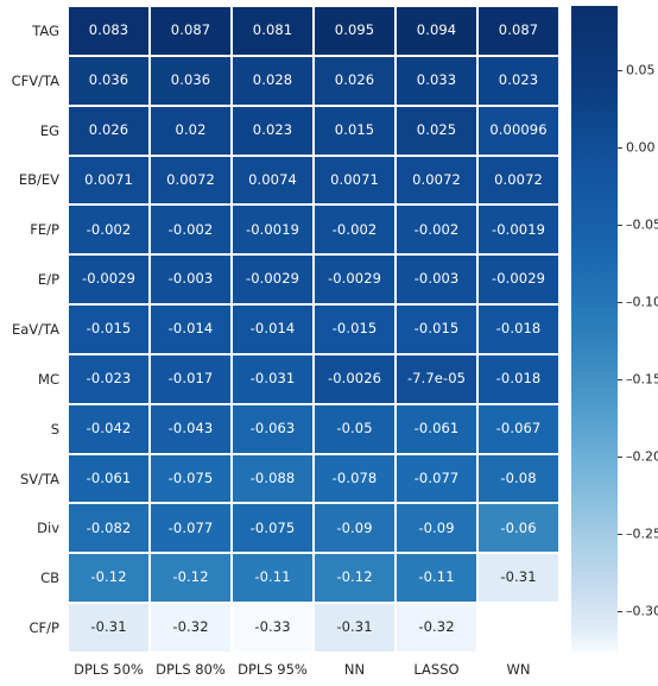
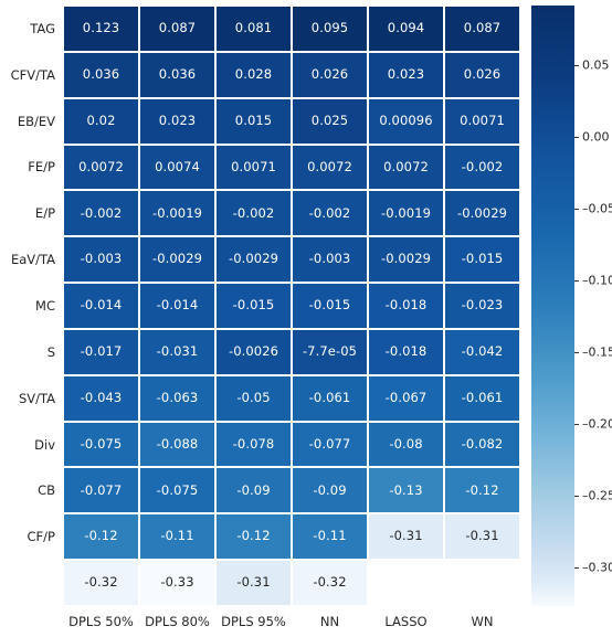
  TAG
  CFV/TA
- EG
  EB/EV
  FE/P
  E/P
  EaV/TA
  MC
  S
  SV/TA
  Div
  CB
  CF/P
- 0.083
+ 0.123
  0.087
  0.081
  0.095
  0.094
  0.087
  0.036
  0.036
  0.028
  0.026
- 0.033
  0.023
  0.026
  0.02
  0.023
  0.015
  0.025
  0.00096
  0.0071
  0.0072
  0.0074
  0.0071
  0.0072
  0.0072
  -0.002
  -0.002
  -0.0019
  -0.002
  -0.002
  -0.0019
  -0.0029
  -0.003
  -0.0029
  -0.0029
  -0.003
  -0.0029
  -0.015
  -0.014
  -0.014
  -0.015
  -0.015
  -0.018
  -0.023
  -0.017
  -0.031
  -0.0026
  -7.7e-05
  -0.018
  -0.042
  -0.043
  -0.063
  -0.05
  -0.061
  -0.067
  -0.061
  -0.075
  -0.088
  -0.078
  -0.077
  -0.08
  -0.082
  -0.077
  -0.075
  -0.09
  -0.09
- -0.06
+ -0.13
  -0.12
  -0.12
  -0.11
  -0.12
  -0.11
  -0.31
  -0.31
  -0.32
  -0.33
  -0.31
  -0.32
  DPLS 50%
  DPLS 80%
  DPLS 95%
  NN
  LASSO
  WN
  0.05
  0.00
  –0.05
  –0.10
  –0.15
  –0.20
  –0.25
  –0.30
